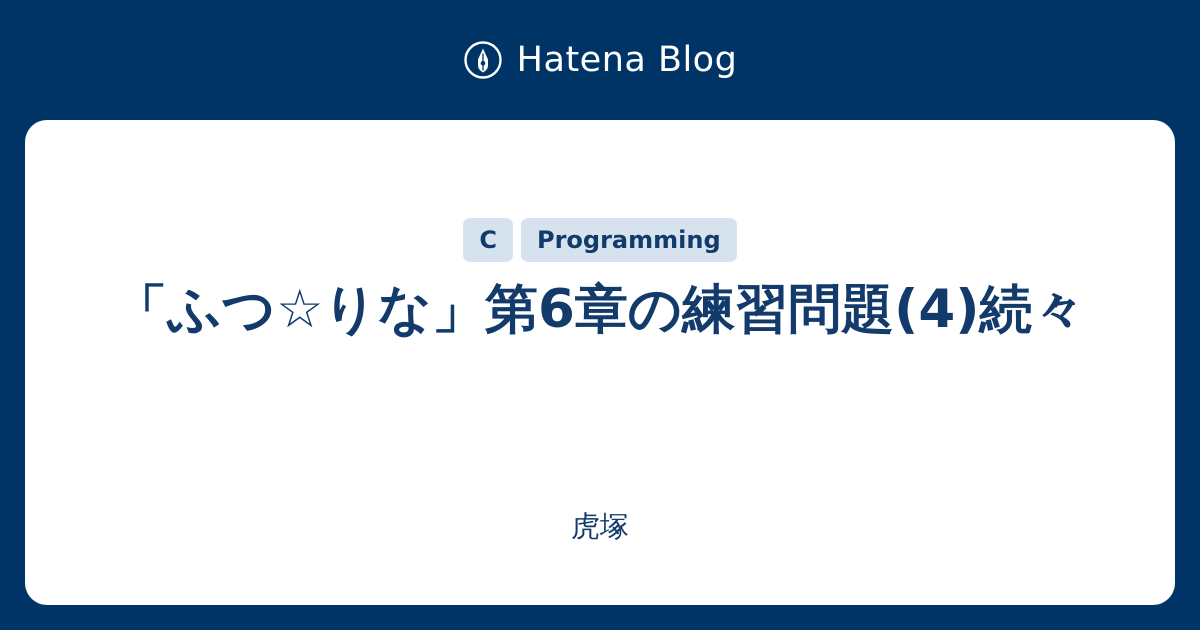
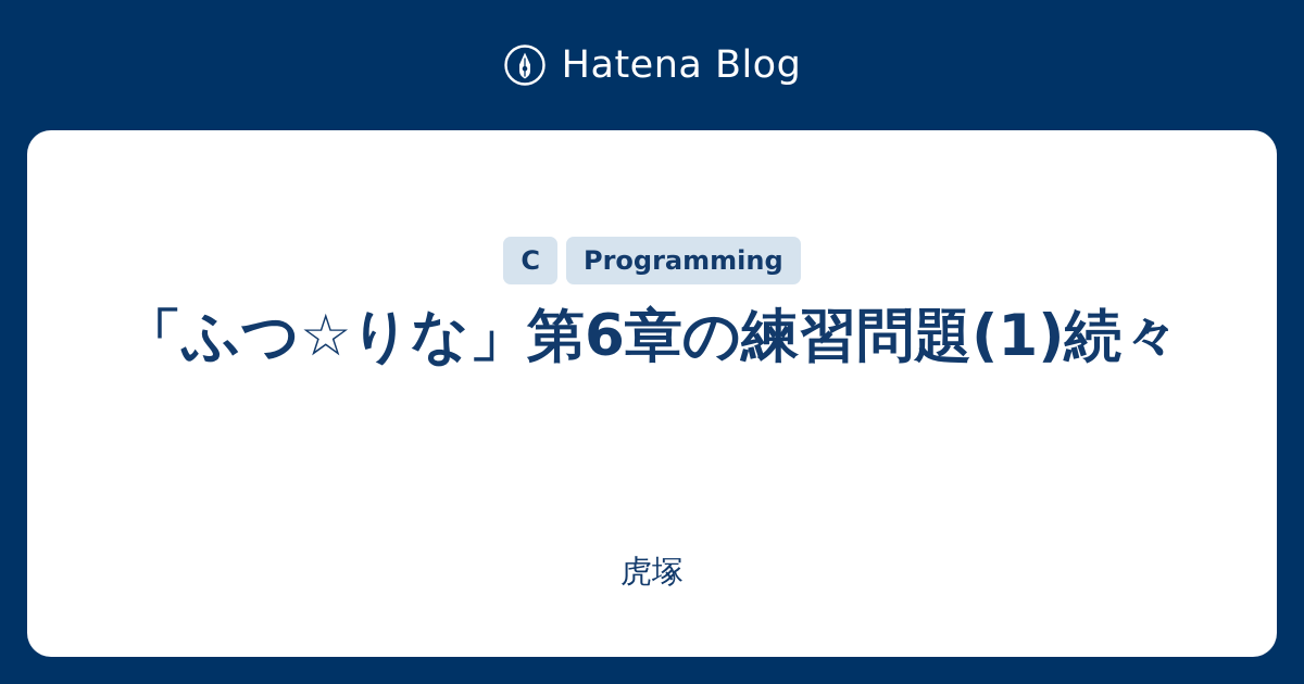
  Hatena Blog
  C
  Programming
- 「ふつ☆りな」第6章の練習問題(4)続々
+ 「ふつ☆りな」第6章の練習問題(1)続々
  虎塚
